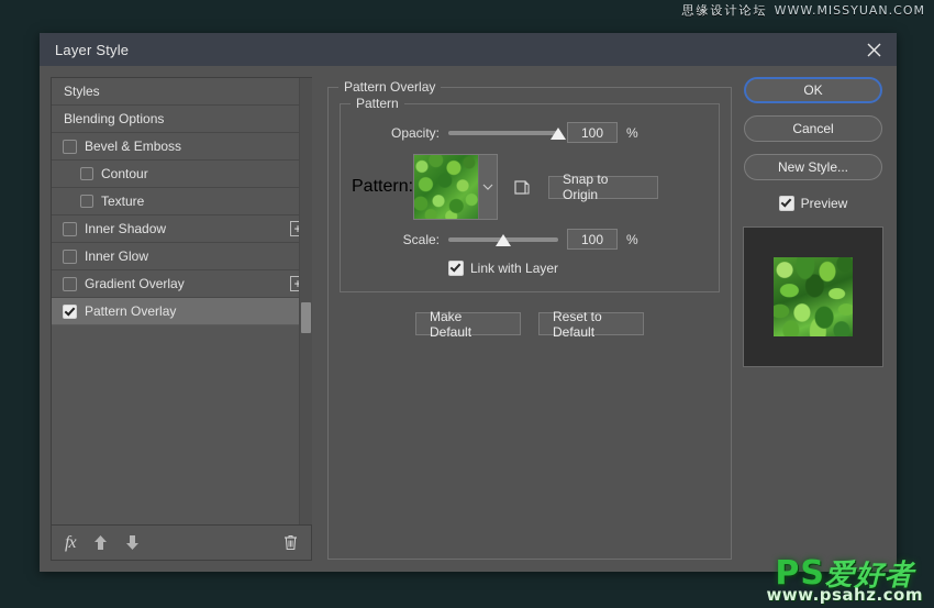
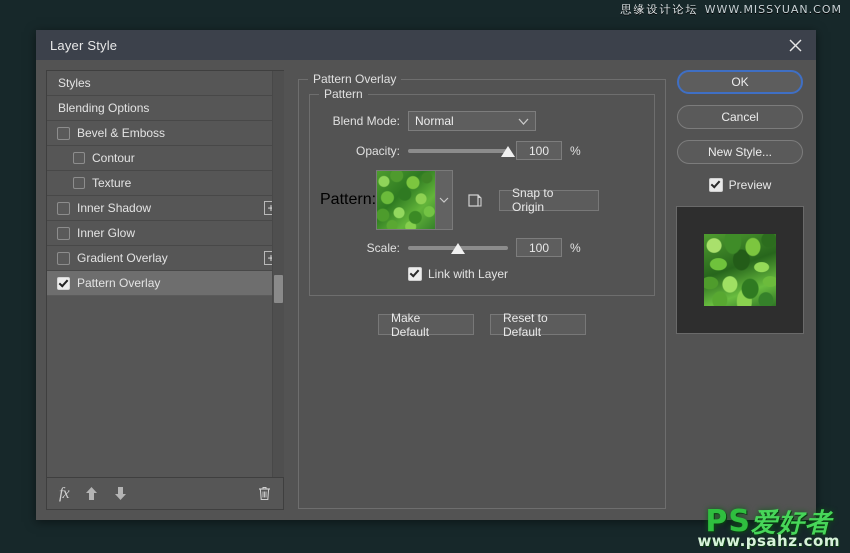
  思缘设计论坛 WWW.MISSYUAN.COM
  Layer Style
  Styles
  Blending Options
  Bevel & Emboss
  Contour
  Texture
  Inner Shadow
  +
  Inner Glow
  Gradient Overlay
  +
  Pattern Overlay
  fx
  Pattern Overlay
  Pattern
+ Blend Mode:
+ Normal
  Opacity:
  100
  %
  Pattern:
  Snap to Origin
  Scale:
  100
  %
  Link with Layer
  Make Default
  Reset to Default
  OK
  Cancel
  New Style...
  Preview
  PS爱好者
  www.psahz.com
